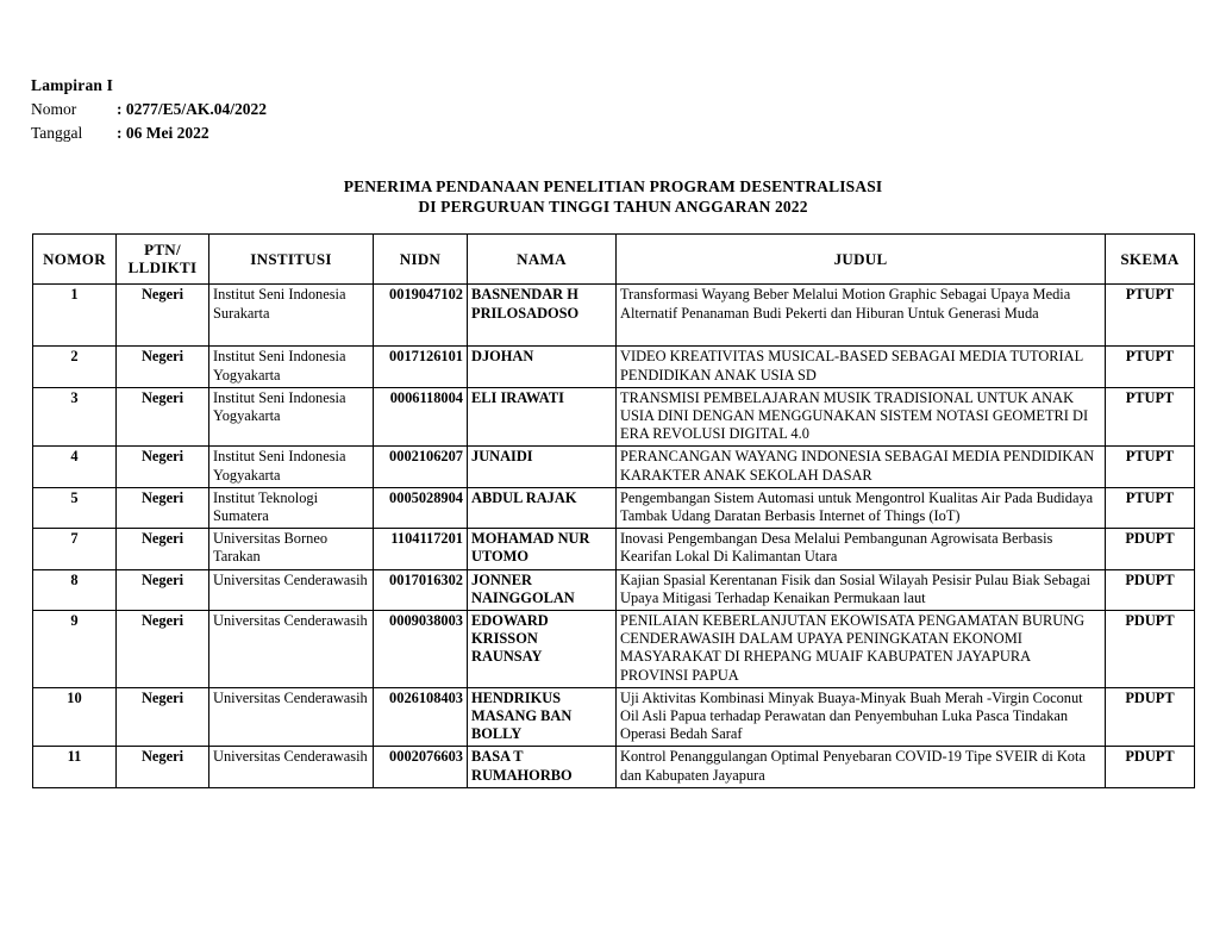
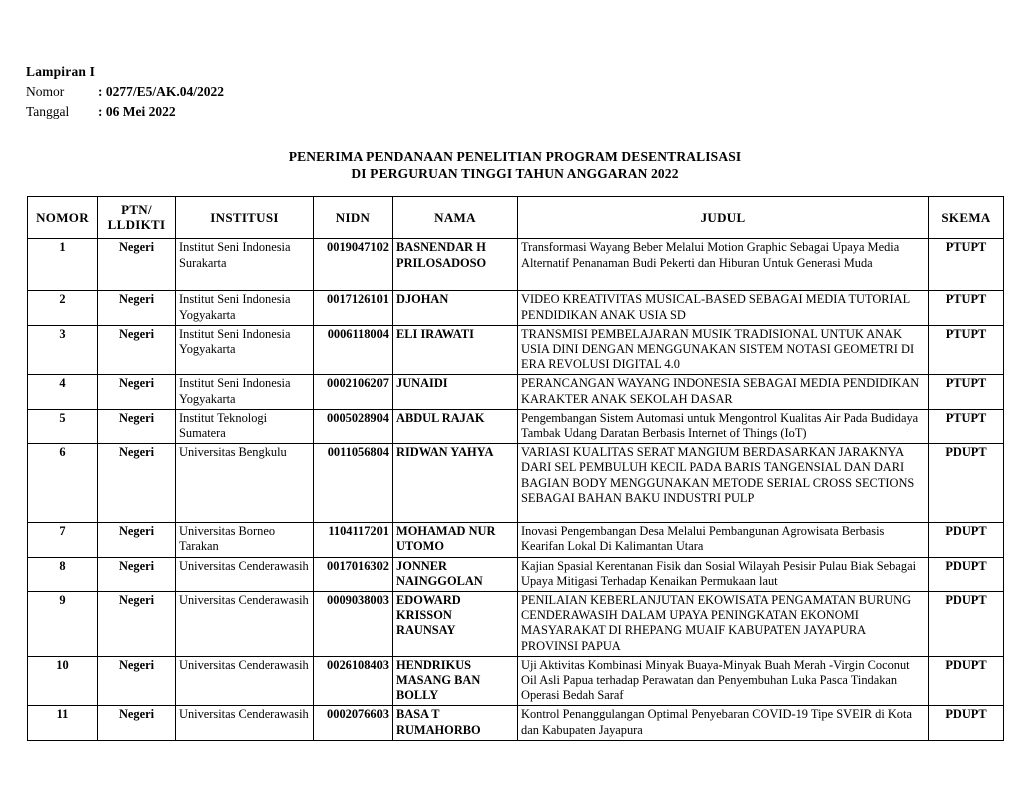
  Lampiran I
  Nomor
  : 0277/E5/AK.04/2022
  Tanggal
  : 06 Mei 2022
  PENERIMA PENDANAAN PENELITIAN PROGRAM DESENTRALISASI
  DI PERGURUAN TINGGI TAHUN ANGGARAN 2022
  NOMOR	PTN/ LLDIKTI	INSTITUSI	NIDN	NAMA	JUDUL	SKEMA
  1	Negeri	Institut Seni Indonesia Surakarta	0019047102	BASNENDAR H PRILOSADOSO	Transformasi Wayang Beber Melalui Motion Graphic Sebagai Upaya Media Alternatif Penanaman Budi Pekerti dan Hiburan Untuk Generasi Muda	PTUPT
  2	Negeri	Institut Seni Indonesia Yogyakarta	0017126101	DJOHAN	VIDEO KREATIVITAS MUSICAL-BASED SEBAGAI MEDIA TUTORIAL PENDIDIKAN ANAK USIA SD	PTUPT
  3	Negeri	Institut Seni Indonesia Yogyakarta	0006118004	ELI IRAWATI	TRANSMISI PEMBELAJARAN MUSIK TRADISIONAL UNTUK ANAK USIA DINI DENGAN MENGGUNAKAN SISTEM NOTASI GEOMETRI DI ERA REVOLUSI DIGITAL 4.0	PTUPT
  4	Negeri	Institut Seni Indonesia Yogyakarta	0002106207	JUNAIDI	PERANCANGAN WAYANG INDONESIA SEBAGAI MEDIA PENDIDIKAN KARAKTER ANAK SEKOLAH DASAR	PTUPT
  5	Negeri	Institut Teknologi Sumatera	0005028904	ABDUL RAJAK	Pengembangan Sistem Automasi untuk Mengontrol Kualitas Air Pada Budidaya Tambak Udang Daratan Berbasis Internet of Things (IoT)	PTUPT
+ 6	Negeri	Universitas Bengkulu	0011056804	RIDWAN YAHYA	VARIASI KUALITAS SERAT MANGIUM BERDASARKAN JARAKNYA DARI SEL PEMBULUH KECIL PADA BARIS TANGENSIAL DAN DARI BAGIAN BODY MENGGUNAKAN METODE SERIAL CROSS SECTIONS SEBAGAI BAHAN BAKU INDUSTRI PULP	PDUPT
  7	Negeri	Universitas Borneo Tarakan	1104117201	MOHAMAD NUR UTOMO	Inovasi Pengembangan Desa Melalui Pembangunan Agrowisata Berbasis Kearifan Lokal Di Kalimantan Utara	PDUPT
  8	Negeri	Universitas Cenderawasih	0017016302	JONNER NAINGGOLAN	Kajian Spasial Kerentanan Fisik dan Sosial Wilayah Pesisir Pulau Biak Sebagai Upaya Mitigasi Terhadap Kenaikan Permukaan laut	PDUPT
  9	Negeri	Universitas Cenderawasih	0009038003	EDOWARD KRISSON RAUNSAY	PENILAIAN KEBERLANJUTAN EKOWISATA PENGAMATAN BURUNG CENDERAWASIH DALAM UPAYA PENINGKATAN EKONOMI MASYARAKAT DI RHEPANG MUAIF KABUPATEN JAYAPURA PROVINSI PAPUA	PDUPT
  10	Negeri	Universitas Cenderawasih	0026108403	HENDRIKUS MASANG BAN BOLLY	Uji Aktivitas Kombinasi Minyak Buaya-Minyak Buah Merah -Virgin Coconut Oil Asli Papua terhadap Perawatan dan Penyembuhan Luka Pasca Tindakan Operasi Bedah Saraf	PDUPT
  11	Negeri	Universitas Cenderawasih	0002076603	BASA T RUMAHORBO	Kontrol Penanggulangan Optimal Penyebaran COVID-19 Tipe SVEIR di Kota dan Kabupaten Jayapura	PDUPT
